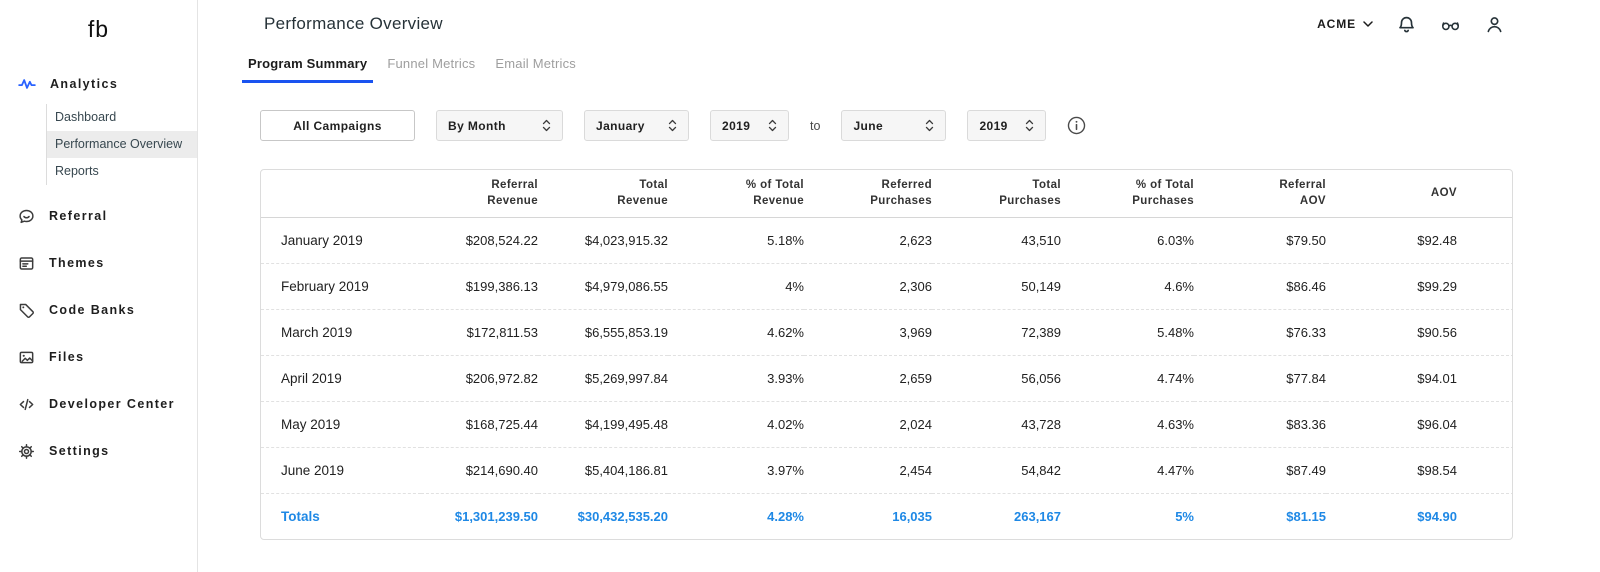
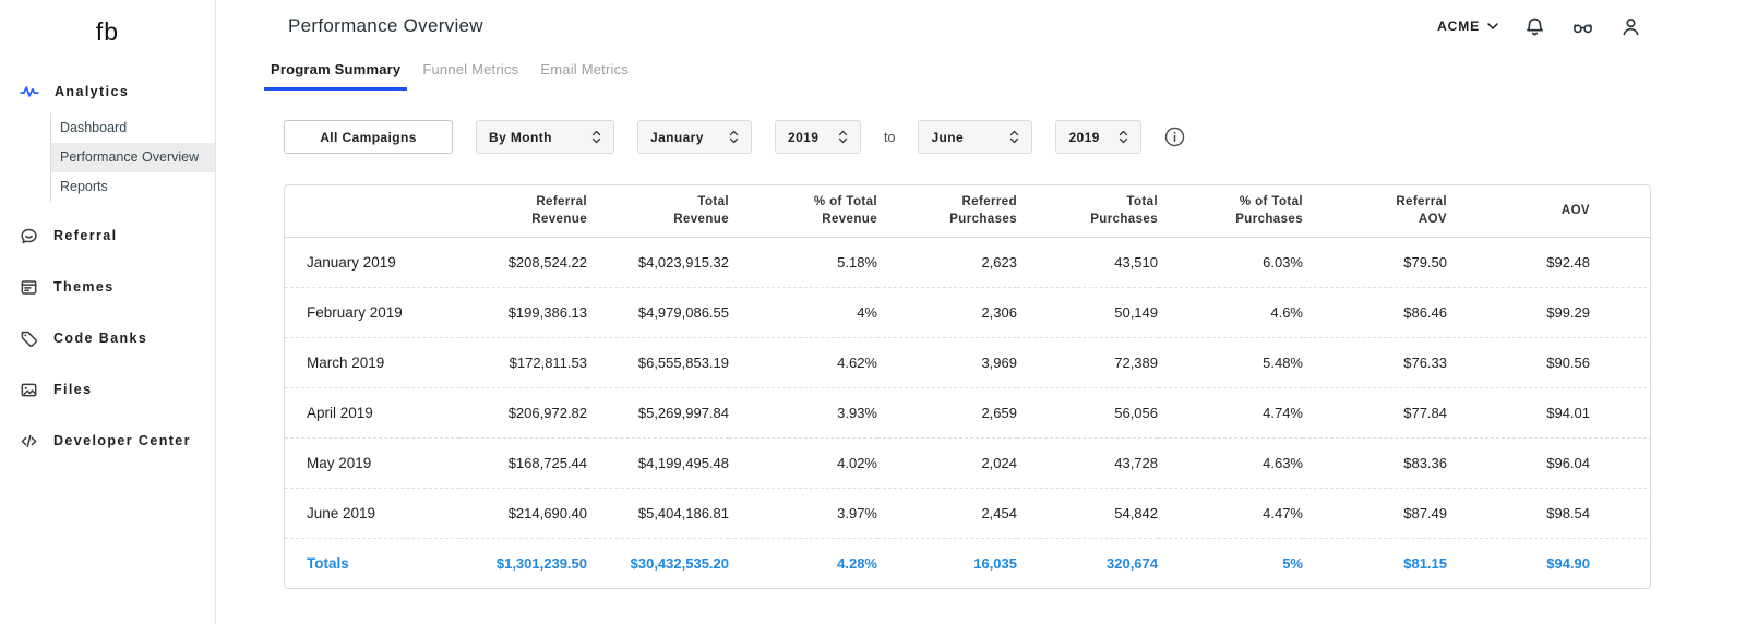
  fb
  Analytics
  Dashboard
  Performance Overview
  Reports
  Referral
  Themes
  Code Banks
  Files
  Developer Center
- Settings
  Performance Overview
  ACME
  Program Summary
  Funnel Metrics
  Email Metrics
  All Campaigns
  By Month
  January
  2019
  to
  June
  2019
  	Referral Revenue	Total Revenue	% of Total Revenue	Referred Purchases	Total Purchases	% of Total Purchases	Referral AOV	AOV
  January 2019	$208,524.22	$4,023,915.32	5.18%	2,623	43,510	6.03%	$79.50	$92.48
  February 2019	$199,386.13	$4,979,086.55	4%	2,306	50,149	4.6%	$86.46	$99.29
  March 2019	$172,811.53	$6,555,853.19	4.62%	3,969	72,389	5.48%	$76.33	$90.56
  April 2019	$206,972.82	$5,269,997.84	3.93%	2,659	56,056	4.74%	$77.84	$94.01
  May 2019	$168,725.44	$4,199,495.48	4.02%	2,024	43,728	4.63%	$83.36	$96.04
  June 2019	$214,690.40	$5,404,186.81	3.97%	2,454	54,842	4.47%	$87.49	$98.54
- Totals	$1,301,239.50	$30,432,535.20	4.28%	16,035	263,167	5%	$81.15	$94.90
+ Totals	$1,301,239.50	$30,432,535.20	4.28%	16,035	320,674	5%	$81.15	$94.90
